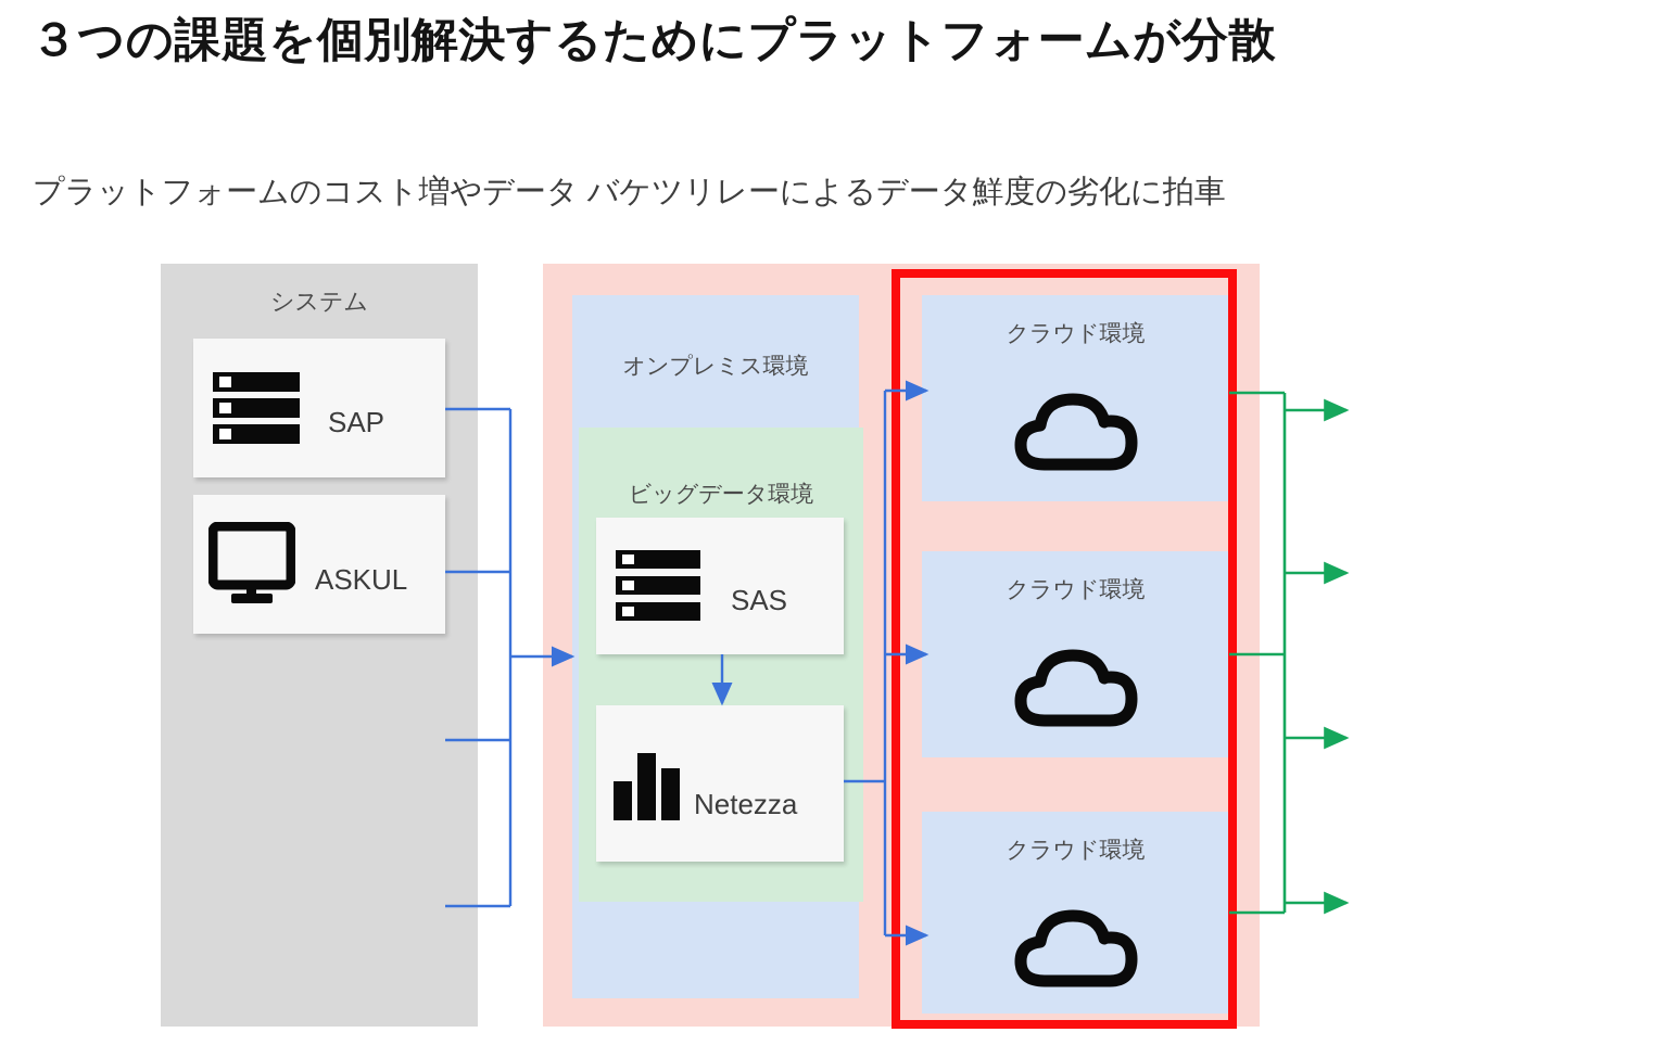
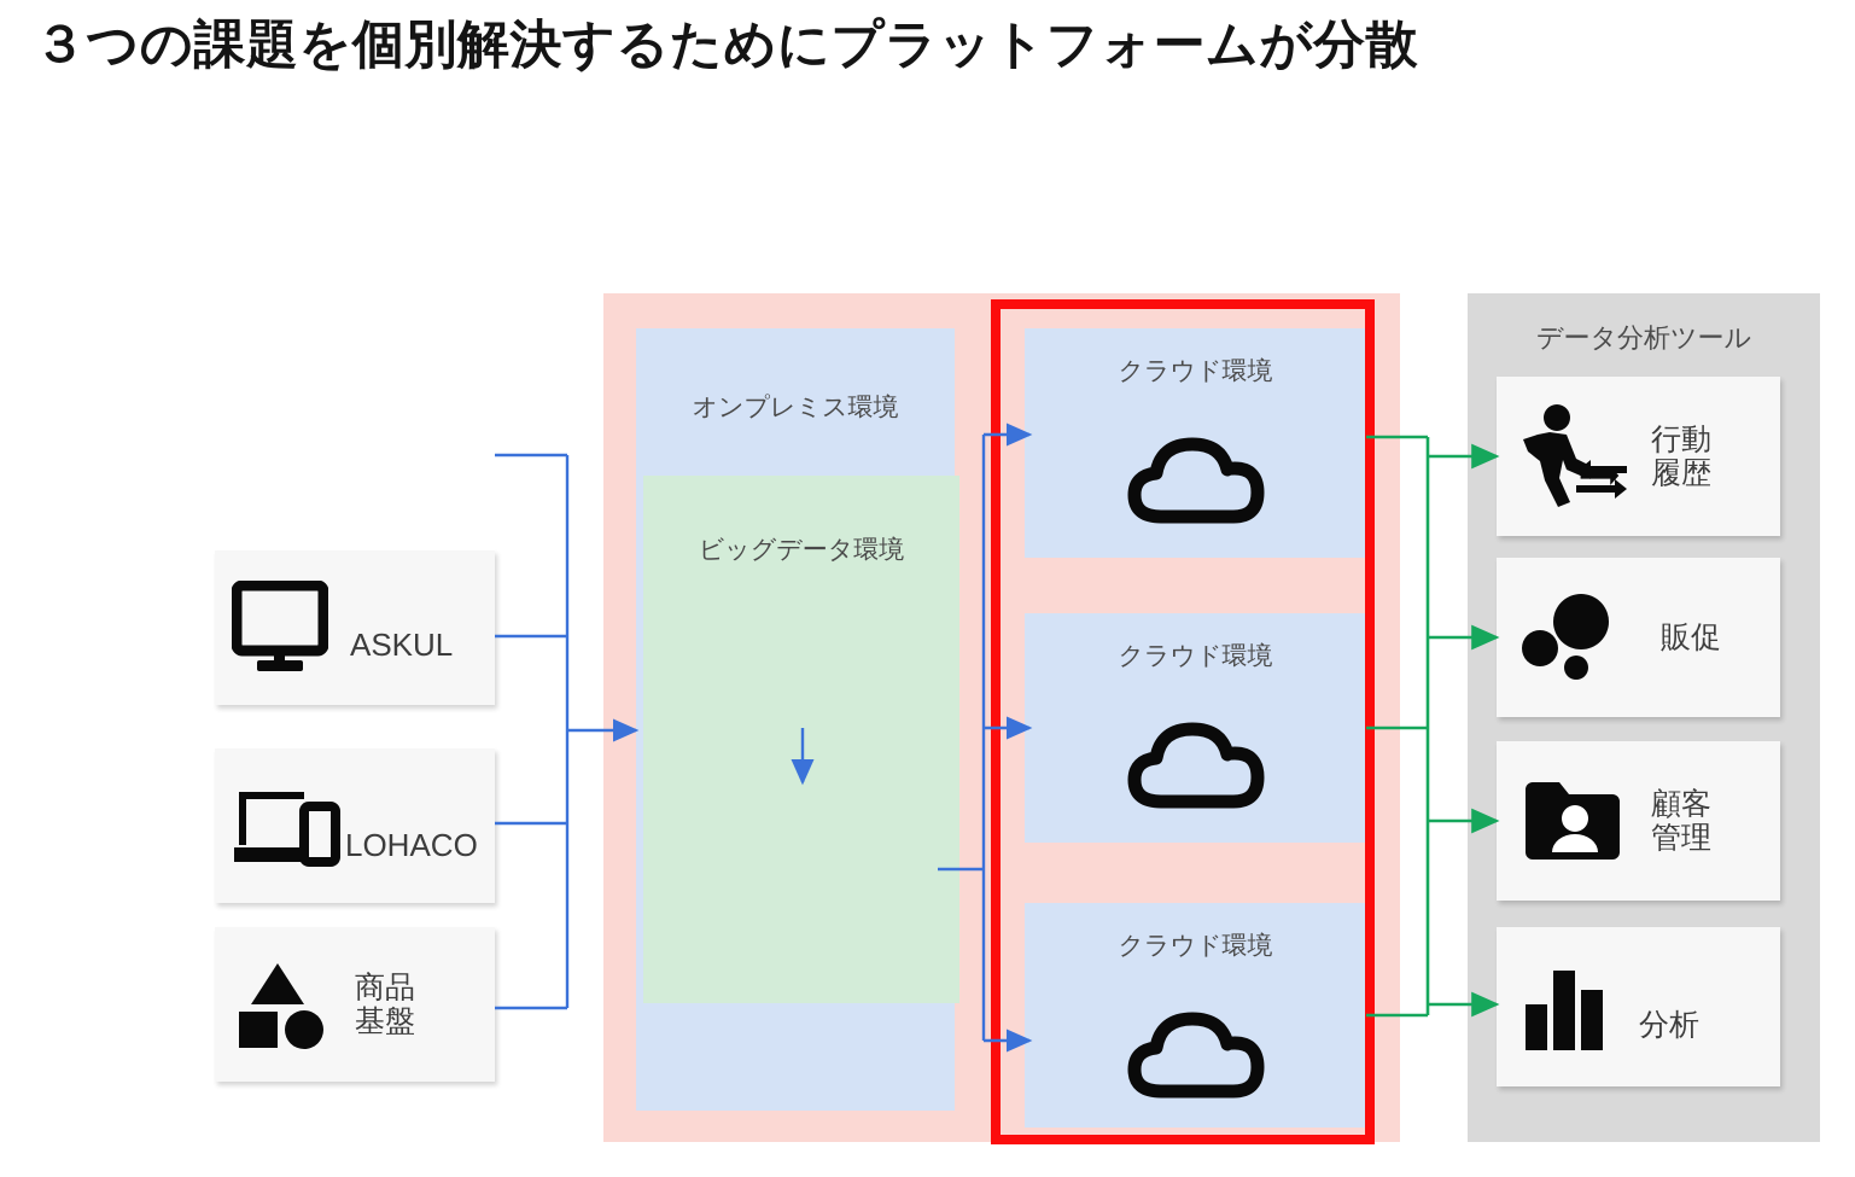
  ３つの課題を個別解決するためにプラットフォームが分散
- プラットフォームのコスト増やデータ バケツリレーによるデータ鮮度の劣化に拍車
- システム
- SAP
  ASKUL
+ LOHACO
+ 商品
+ 基盤
  オンプレミス環境
  ビッグデータ環境
- SAS
- Netezza
  クラウド環境
  クラウド環境
  クラウド環境
+ データ分析ツール
+ 行動
+ 履歴
+ 販促
+ 顧客
+ 管理
+ 分析
